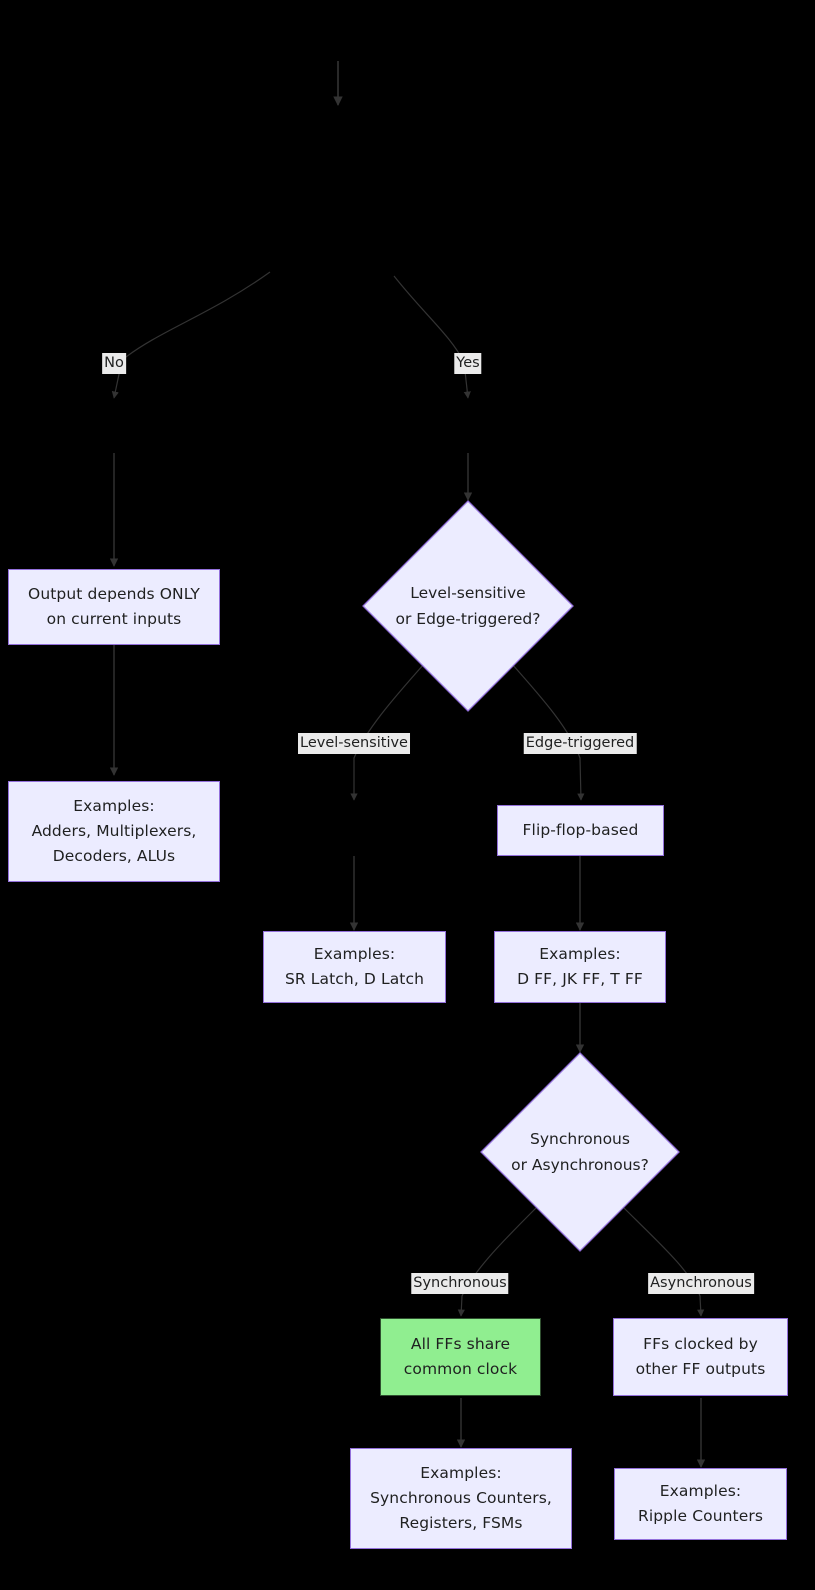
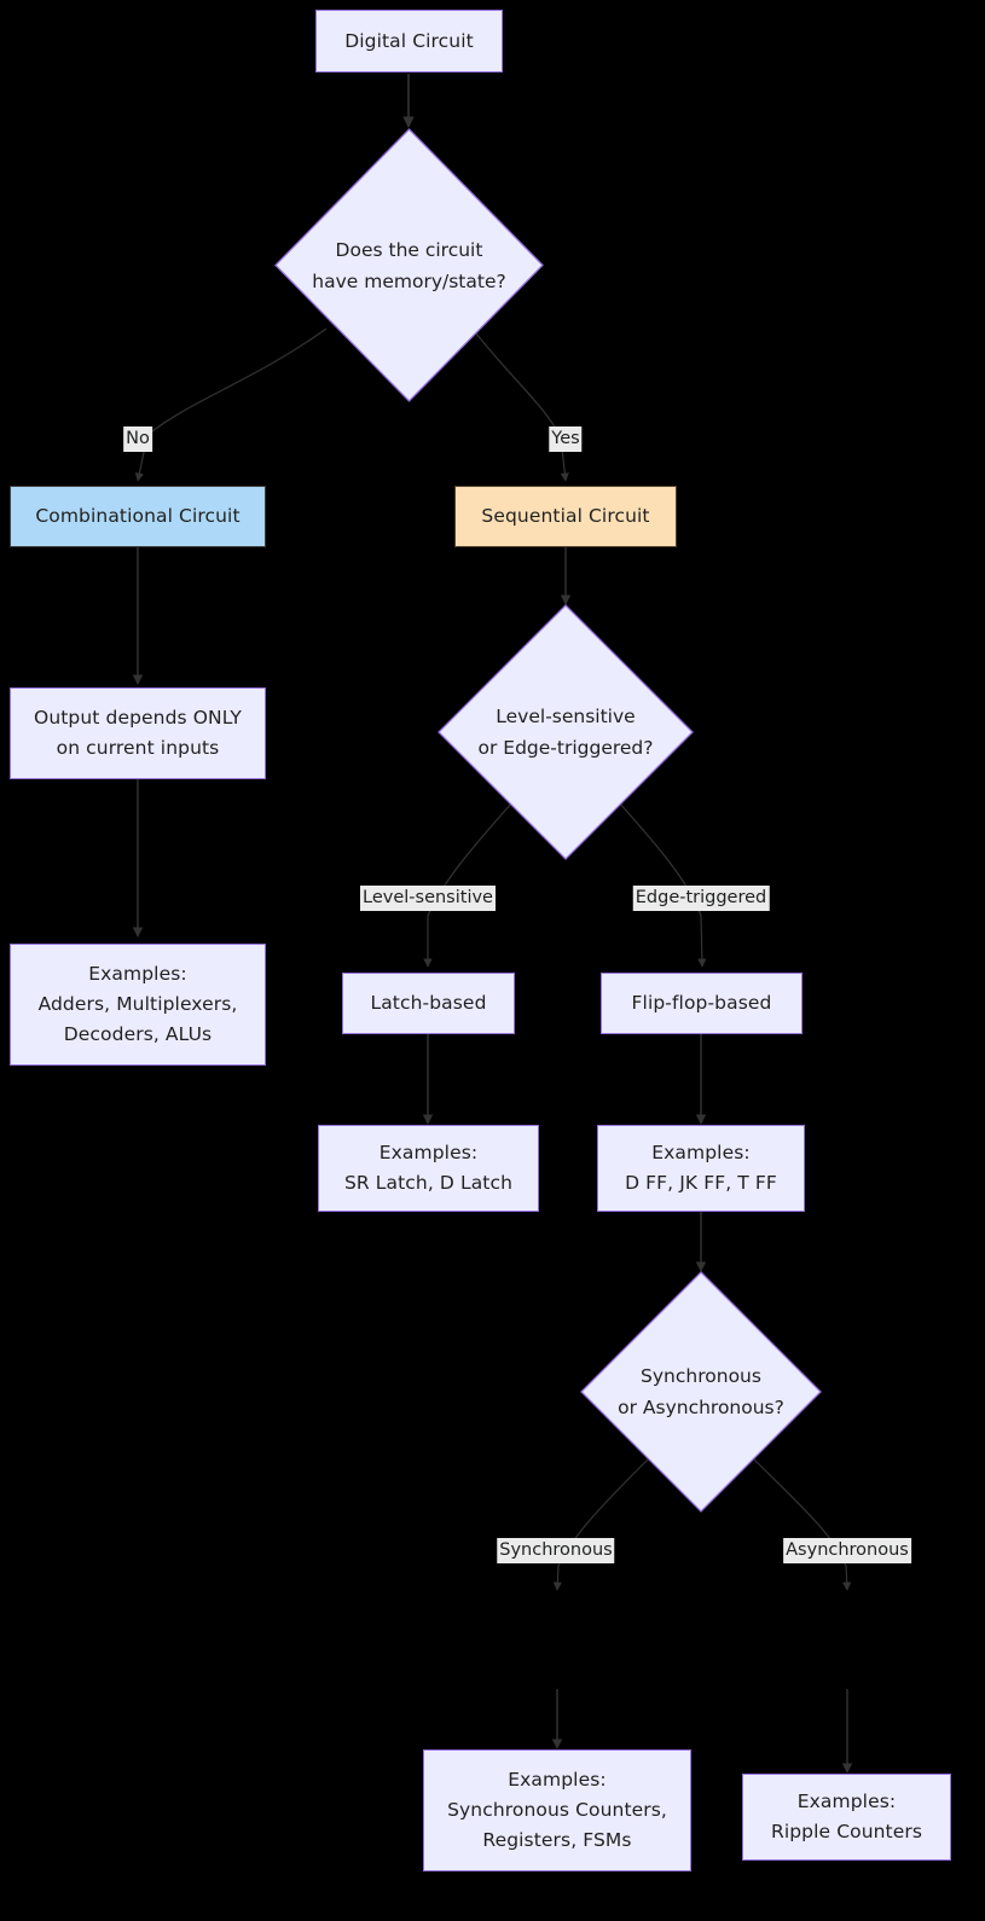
+ Digital Circuit
+ Does the circuit
+ have memory/state?
  No
  Yes
+ Combinational Circuit
+ Sequential Circuit
  Output depends ONLY
  on current inputs
  Examples:
  Adders, Multiplexers,
  Decoders, ALUs
  Level-sensitive
  or Edge-triggered?
  Level-sensitive
  Edge-triggered
+ Latch-based
  Flip-flop-based
  Examples:
  SR Latch, D Latch
  Examples:
  D FF, JK FF, T FF
  Synchronous
  or Asynchronous?
  Synchronous
  Asynchronous
- All FFs share
- common clock
- FFs clocked by
- other FF outputs
  Examples:
  Synchronous Counters,
  Registers, FSMs
  Examples:
  Ripple Counters
